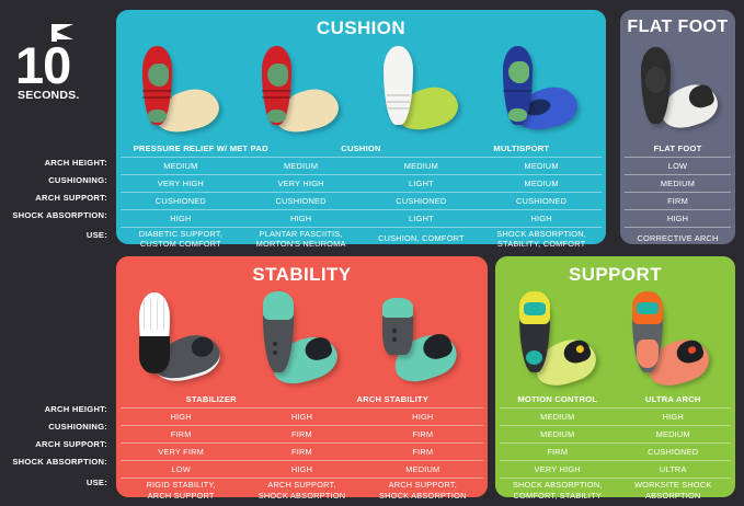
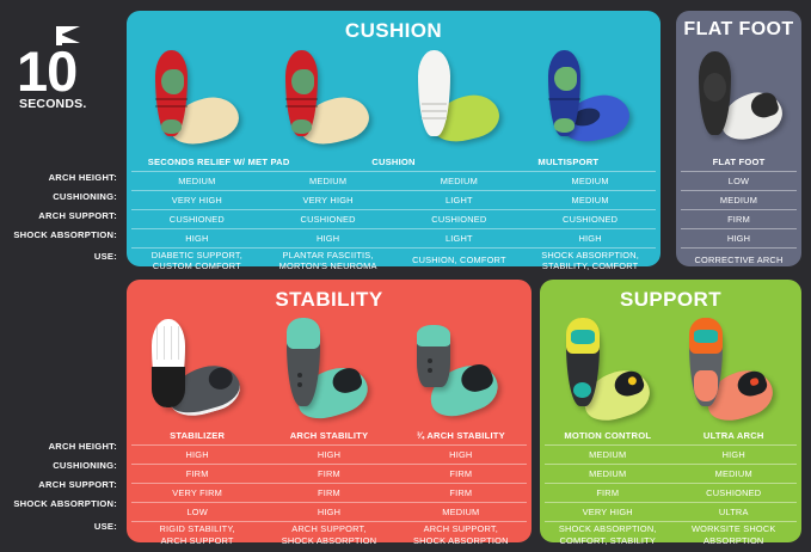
  10
  SECONDS.
  CUSHION
- PRESSURE RELIEF W/ MET PAD
+ SECONDS RELIEF W/ MET PAD
  CUSHION
  MULTISPORT
  MEDIUM
  MEDIUM
  MEDIUM
  MEDIUM
  VERY HIGH
  VERY HIGH
  LIGHT
  MEDIUM
  CUSHIONED
  CUSHIONED
  CUSHIONED
  CUSHIONED
  HIGH
  HIGH
  LIGHT
  HIGH
  DIABETIC SUPPORT,
  CUSTOM COMFORT
  PLANTAR FASCIITIS,
  MORTON'S NEUROMA
  CUSHION, COMFORT
  SHOCK ABSORPTION,
  STABILITY, COMFORT
  FLAT FOOT
  FLAT FOOT
  LOW
  MEDIUM
  FIRM
  HIGH
  CORRECTIVE ARCH
  ARCH HEIGHT:
  CUSHIONING:
  ARCH SUPPORT:
  SHOCK ABSORPTION:
  USE:
  STABILITY
  STABILIZER
  ARCH STABILITY
+ ¾ ARCH STABILITY
  HIGH
  HIGH
  HIGH
  FIRM
  FIRM
  FIRM
  VERY FIRM
  FIRM
  FIRM
  LOW
  HIGH
  MEDIUM
  RIGID STABILITY,
  ARCH SUPPORT
  ARCH SUPPORT,
  SHOCK ABSORPTION
  ARCH SUPPORT,
  SHOCK ABSORPTION
  SUPPORT
  MOTION CONTROL
  ULTRA ARCH
  MEDIUM
  HIGH
  MEDIUM
  MEDIUM
  FIRM
  CUSHIONED
  VERY HIGH
  ULTRA
  SHOCK ABSORPTION,
  COMFORT, STABILITY
  WORKSITE SHOCK
  ABSORPTION
  ARCH HEIGHT:
  CUSHIONING:
  ARCH SUPPORT:
  SHOCK ABSORPTION:
  USE:
